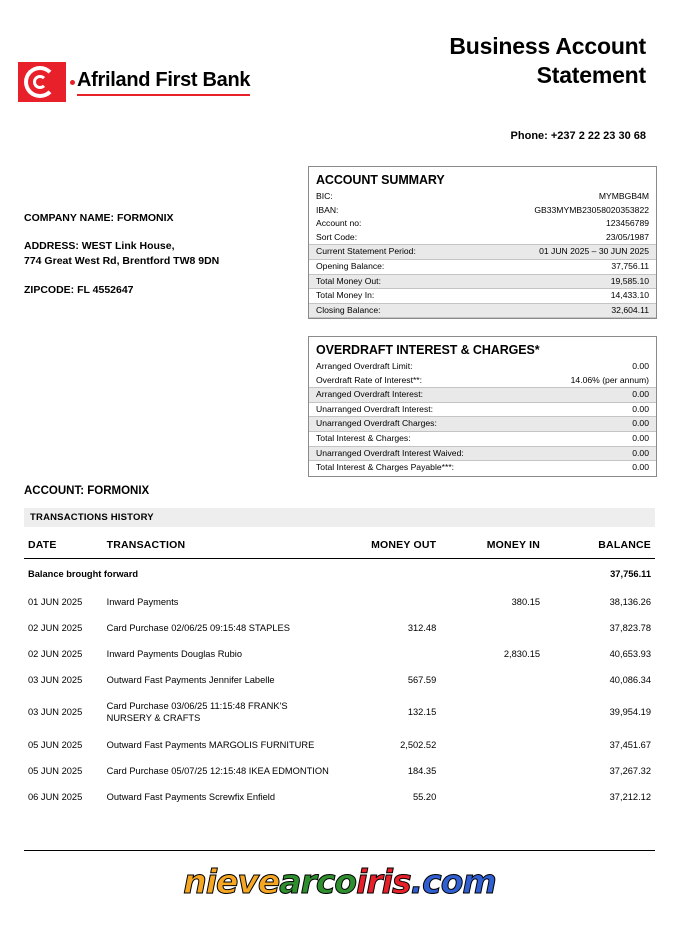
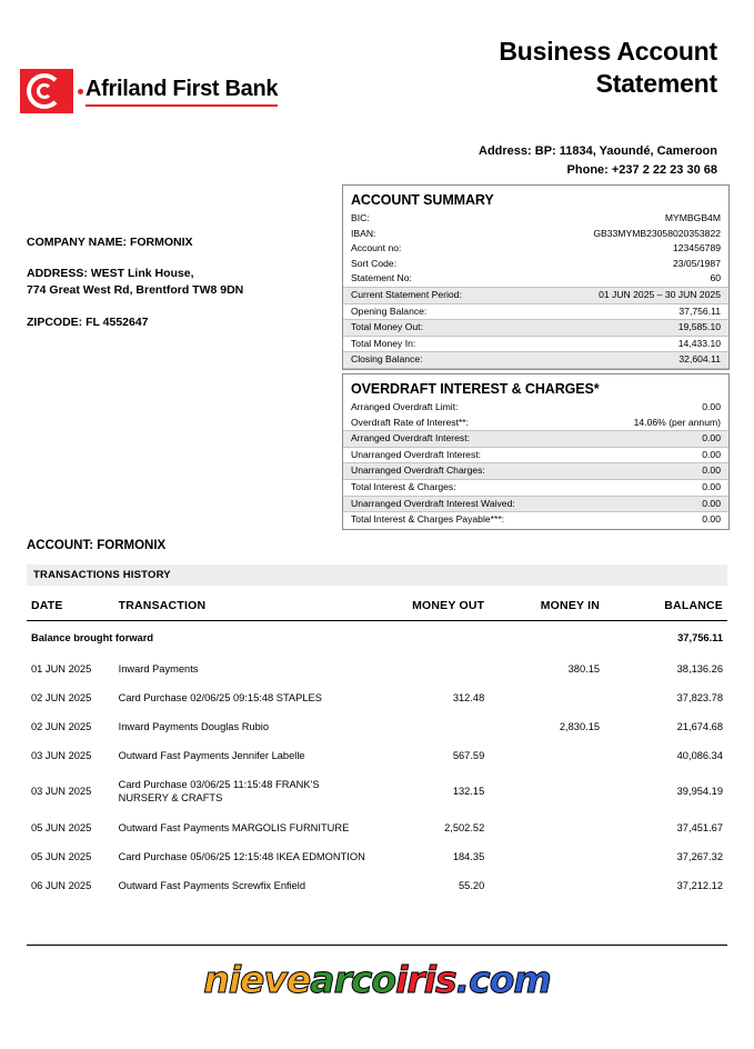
  Business Account
  Statement
  Afriland First Bank
+ Address: BP: 11834, Yaoundé, Cameroon
  Phone: +237 2 22 23 30 68
  COMPANY NAME: FORMONIX
  ADDRESS: WEST Link House,
  774 Great West Rd, Brentford TW8 9DN
  ZIPCODE: FL 4552647
  ACCOUNT SUMMARY
  BIC:
  MYMBGB4M
  IBAN:
  GB33MYMB23058020353822
  Account no:
  123456789
  Sort Code:
  23/05/1987
+ Statement No:
+ 60
  Current Statement Period:
  01 JUN 2025 – 30 JUN 2025
  Opening Balance:
  37,756.11
  Total Money Out:
  19,585.10
  Total Money In:
  14,433.10
  Closing Balance:
  32,604.11
  OVERDRAFT INTEREST & CHARGES*
  Arranged Overdraft Limit:
  0.00
  Overdraft Rate of Interest**:
  14.06% (per annum)
  Arranged Overdraft Interest:
  0.00
  Unarranged Overdraft Interest:
  0.00
  Unarranged Overdraft Charges:
  0.00
  Total Interest & Charges:
  0.00
  Unarranged Overdraft Interest Waived:
  0.00
  Total Interest & Charges Payable***:
  0.00
  ACCOUNT: FORMONIX
  TRANSACTIONS HISTORY
  DATE	TRANSACTION	MONEY OUT	MONEY IN	BALANCE
  Balance brought forward			37,756.11
  01 JUN 2025	Inward Payments		380.15	38,136.26
  02 JUN 2025	Card Purchase 02/06/25 09:15:48 STAPLES	312.48		37,823.78
- 02 JUN 2025	Inward Payments Douglas Rubio		2,830.15	40,653.93
+ 02 JUN 2025	Inward Payments Douglas Rubio		2,830.15	21,674.68
  03 JUN 2025	Outward Fast Payments Jennifer Labelle	567.59		40,086.34
  03 JUN 2025	Card Purchase 03/06/25 11:15:48 FRANK'S NURSERY & CRAFTS	132.15		39,954.19
  05 JUN 2025	Outward Fast Payments MARGOLIS FURNITURE	2,502.52		37,451.67
- 05 JUN 2025	Card Purchase 05/07/25 12:15:48 IKEA EDMONTION	184.35		37,267.32
+ 05 JUN 2025	Card Purchase 05/06/25 12:15:48 IKEA EDMONTION	184.35		37,267.32
  06 JUN 2025	Outward Fast Payments Screwfix Enfield	55.20		37,212.12
  nievearcoiris.com
